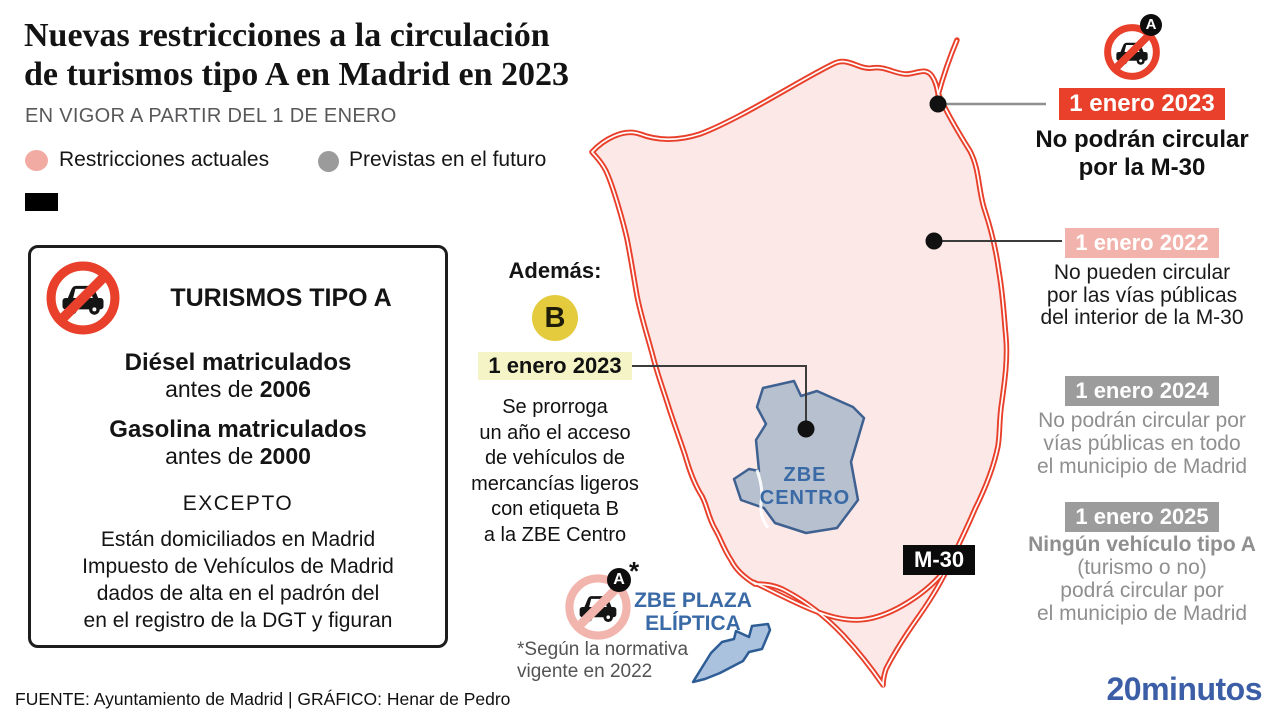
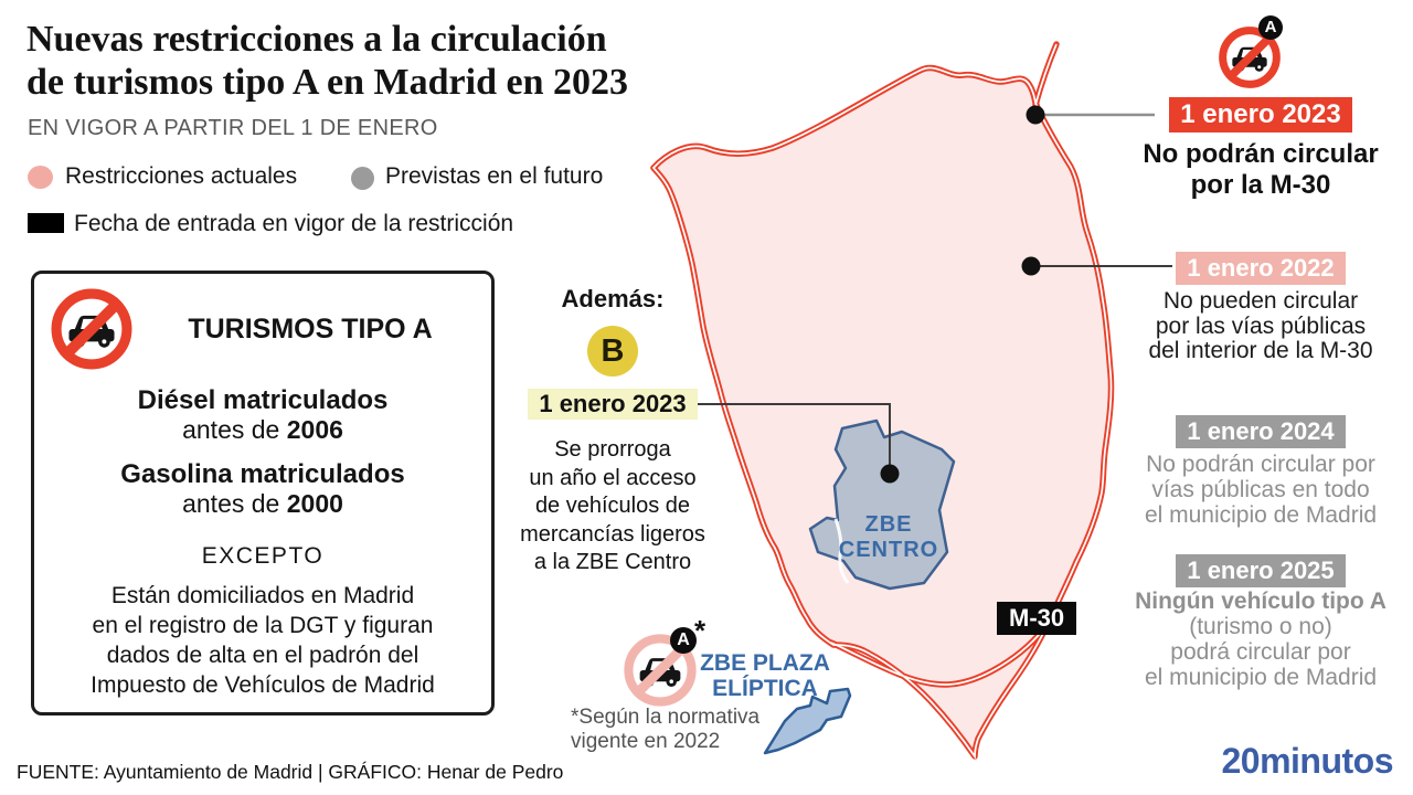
  Nuevas restricciones a la circulación
  de turismos tipo A en Madrid en 2023
  EN VIGOR A PARTIR DEL 1 DE ENERO
  Restricciones actuales
  Previstas en el futuro
+ Fecha de entrada en vigor de la restricción
  TURISMOS TIPO A
  Diésel matriculados
  antes de 2006
  Gasolina matriculados
  antes de 2000
  EXCEPTO
  Están domiciliados en Madrid
- Impuesto de Vehículos de Madrid
+ en el registro de la DGT y figuran
  dados de alta en el padrón del
- en el registro de la DGT y figuran
+ Impuesto de Vehículos de Madrid
  Además:
  B
  1 enero 2023
  Se prorroga
  un año el acceso
  de vehículos de
  mercancías ligeros
- con etiqueta B
  a la ZBE Centro
  M-30
  ZBE
  CENTRO
  ZBE PLAZA
  ELÍPTICA
  *Según la normativa
  vigente en 2022
  A
  *
  A
  1 enero 2023
  No podrán circular
  por la M-30
  1 enero 2022
  No pueden circular
  por las vías públicas
  del interior de la M-30
  1 enero 2024
  No podrán circular por
  vías públicas en todo
  el municipio de Madrid
  1 enero 2025
  Ningún vehículo tipo A
  (turismo o no)
  podrá circular por
  el municipio de Madrid
  FUENTE: Ayuntamiento de Madrid | GRÁFICO: Henar de Pedro
  20minutos
